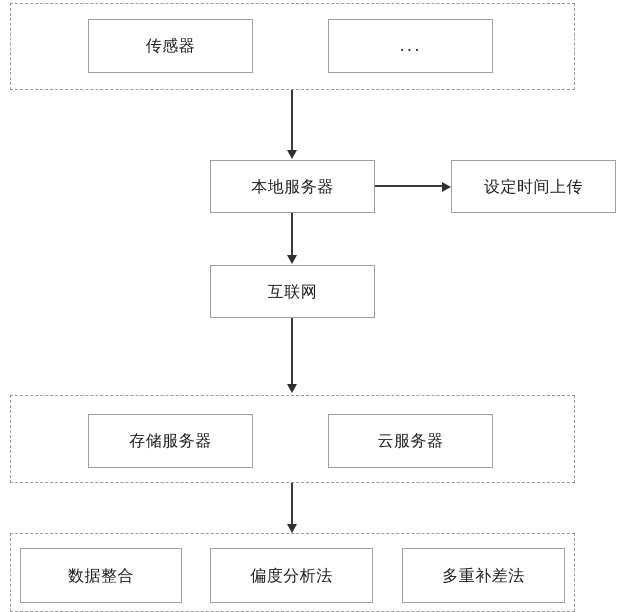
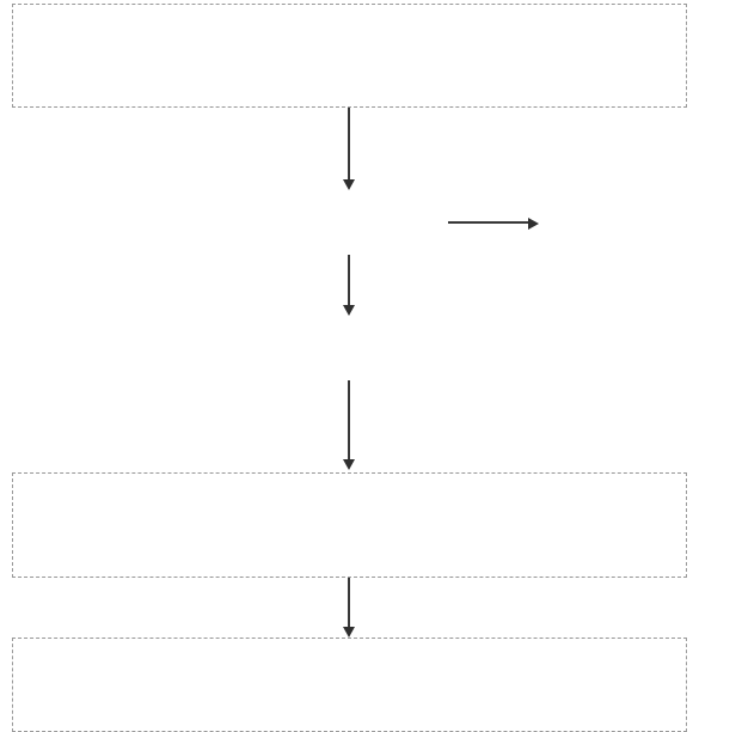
- 传感器
- ...
- 本地服务器
- 设定时间上传
- 互联网
- 存储服务器
- 云服务器
- 数据整合
- 偏度分析法
- 多重补差法
